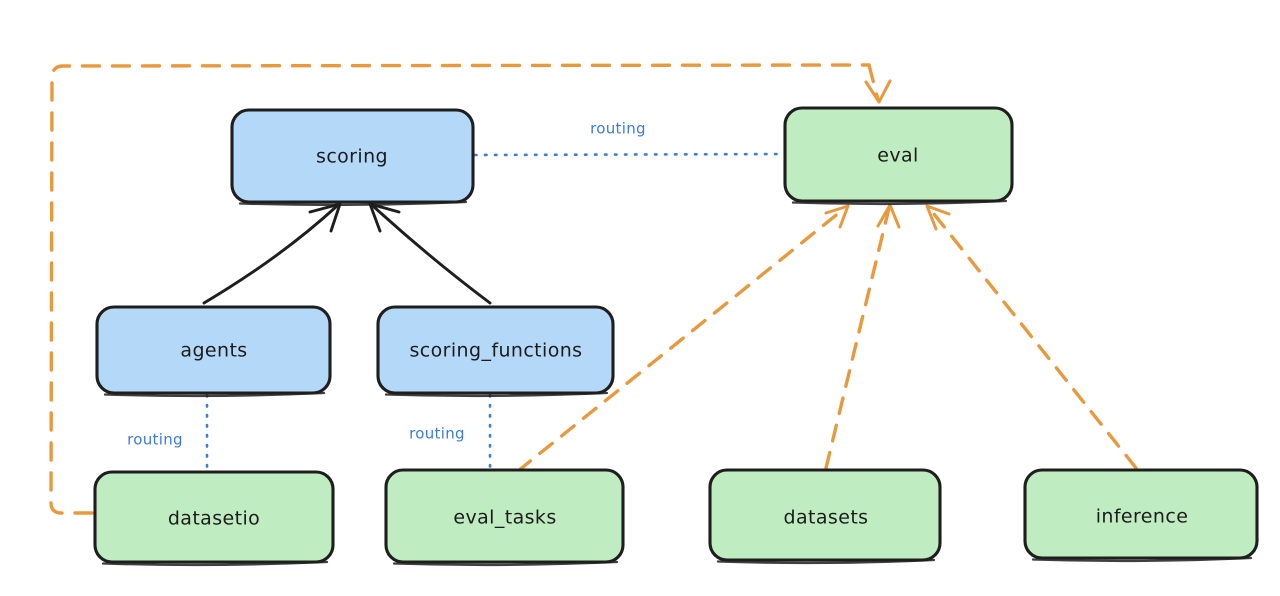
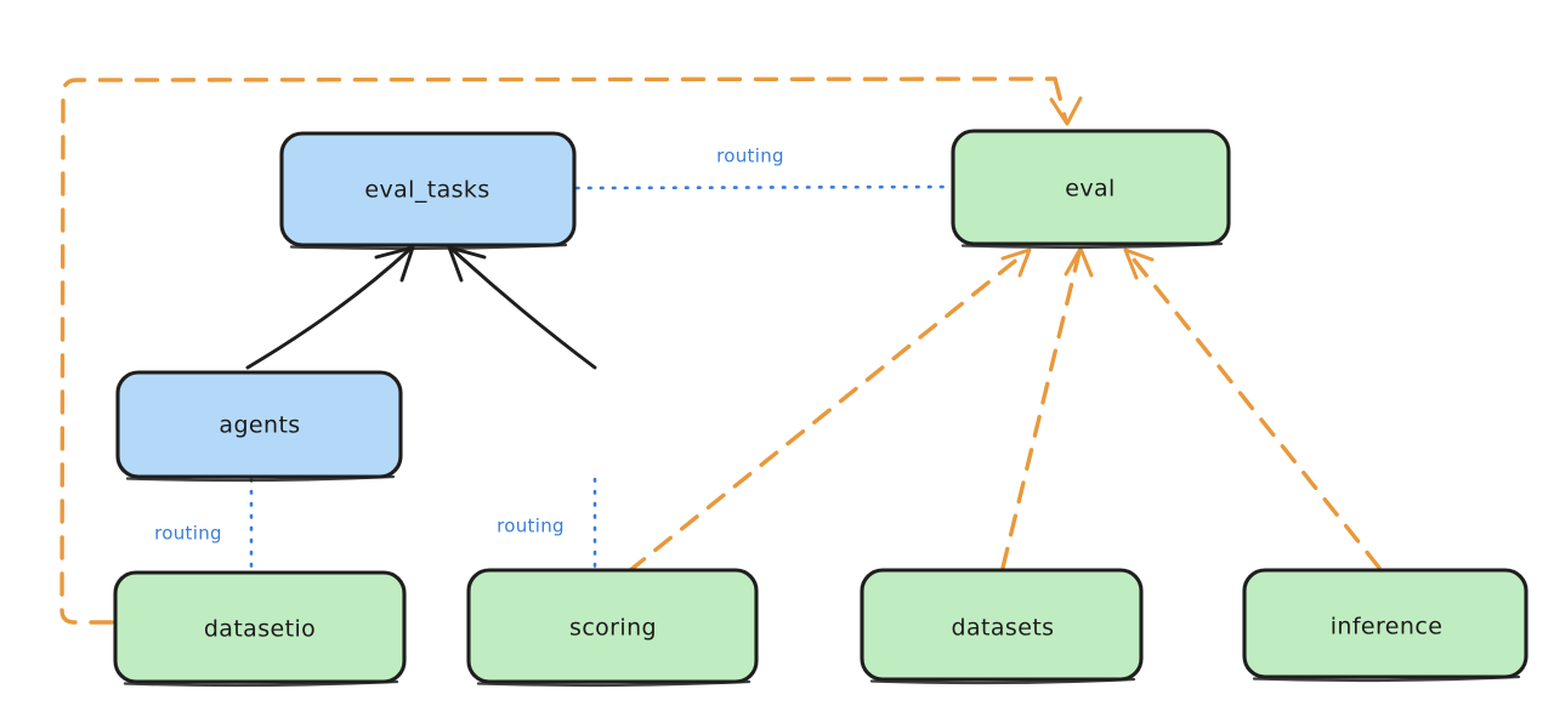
- scoring
+ eval_tasks
  eval
  agents
- scoring_functions
  datasetio
- eval_tasks
+ scoring
  datasets
  inference
  routing
  routing
  routing
